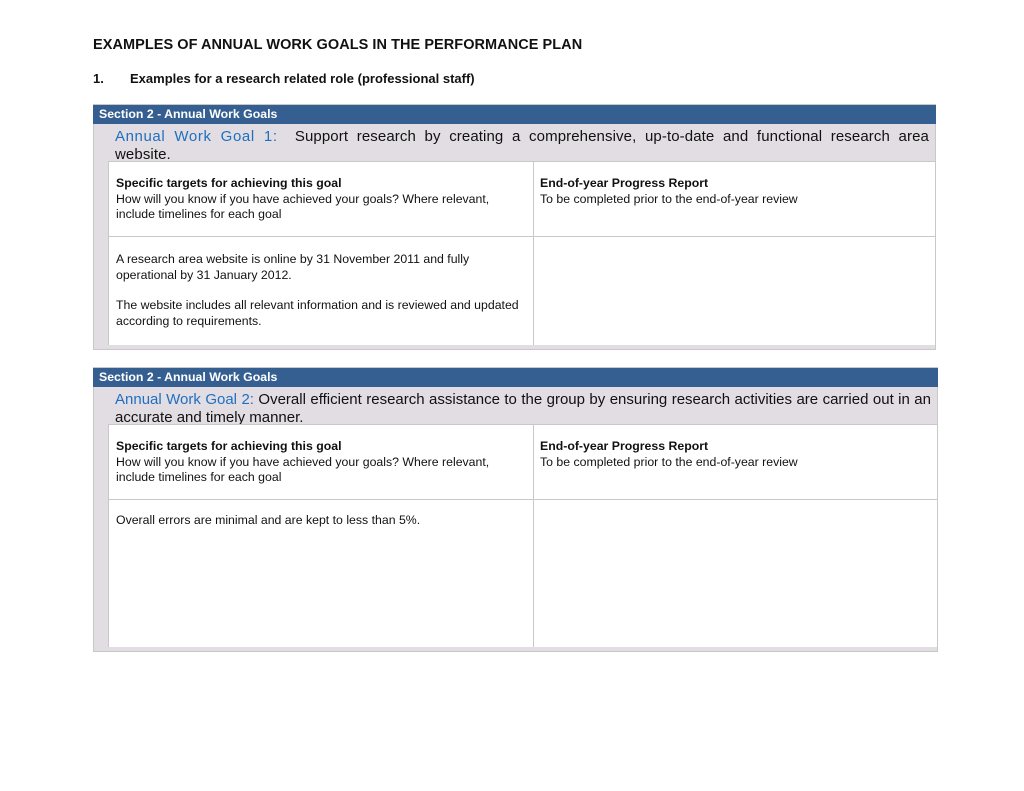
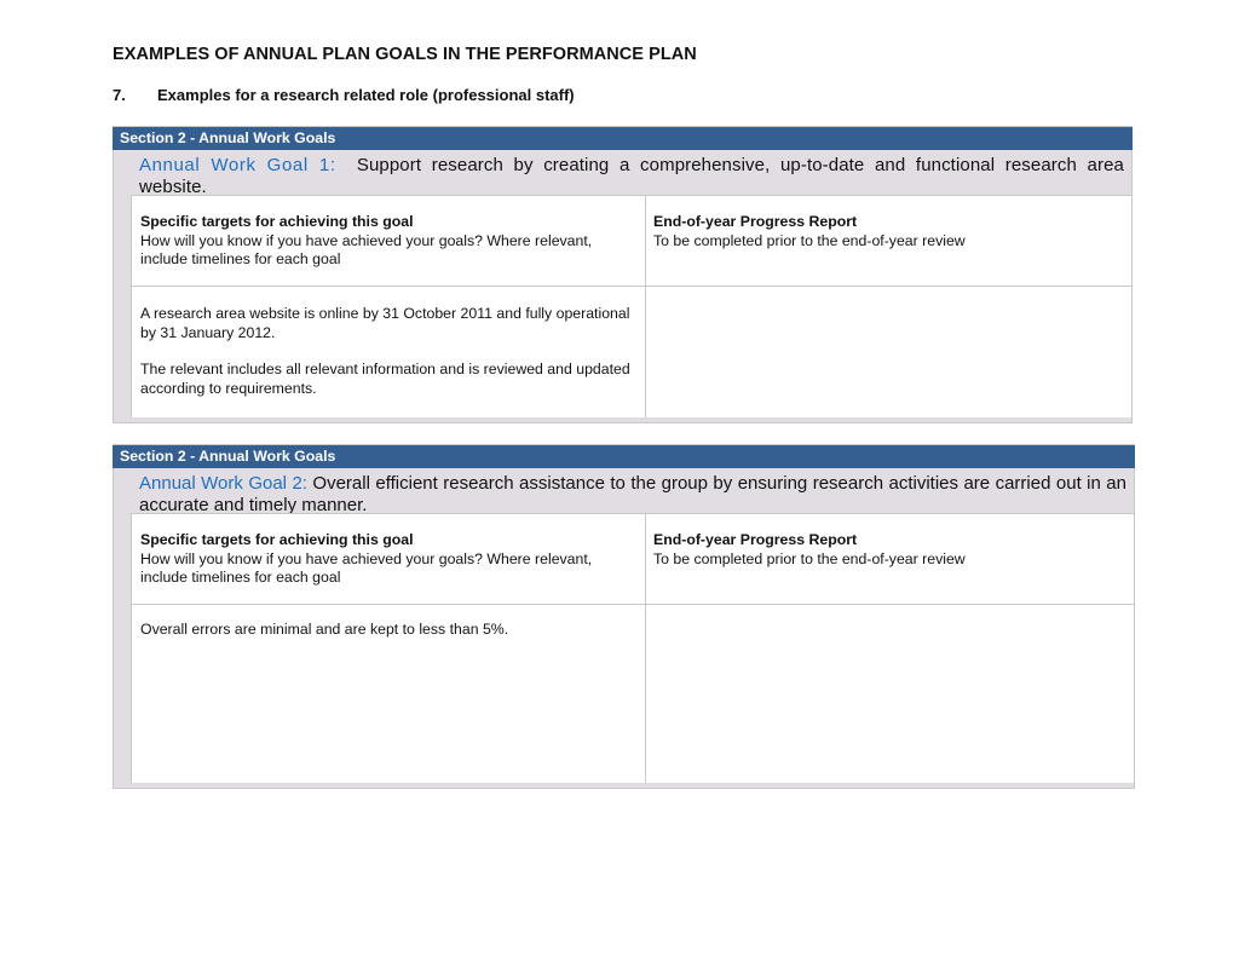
- EXAMPLES OF ANNUAL WORK GOALS IN THE PERFORMANCE PLAN
+ EXAMPLES OF ANNUAL PLAN GOALS IN THE PERFORMANCE PLAN
- 1. Examples for a research related role (professional staff)
+ 7. Examples for a research related role (professional staff)
  Section 2 - Annual Work Goals
  Annual Work Goal 1: Support research by creating a comprehensive, up-to-date and functional research area website.
  Specific targets for achieving this goal
  How will you know if you have achieved your goals? Where relevant, include timelines for each goal
  End-of-year Progress Report
  To be completed prior to the end-of-year review
- A research area website is online by 31 November 2011 and fully operational by 31 January 2012.
+ A research area website is online by 31 October 2011 and fully operational by 31 January 2012.
- The website includes all relevant information and is reviewed and updated according to requirements.
+ The relevant includes all relevant information and is reviewed and updated according to requirements.
  Section 2 - Annual Work Goals
  Annual Work Goal 2: Overall efficient research assistance to the group by ensuring research activities are carried out in an accurate and timely manner.
  Specific targets for achieving this goal
  How will you know if you have achieved your goals? Where relevant, include timelines for each goal
  End-of-year Progress Report
  To be completed prior to the end-of-year review
  Overall errors are minimal and are kept to less than 5%.
